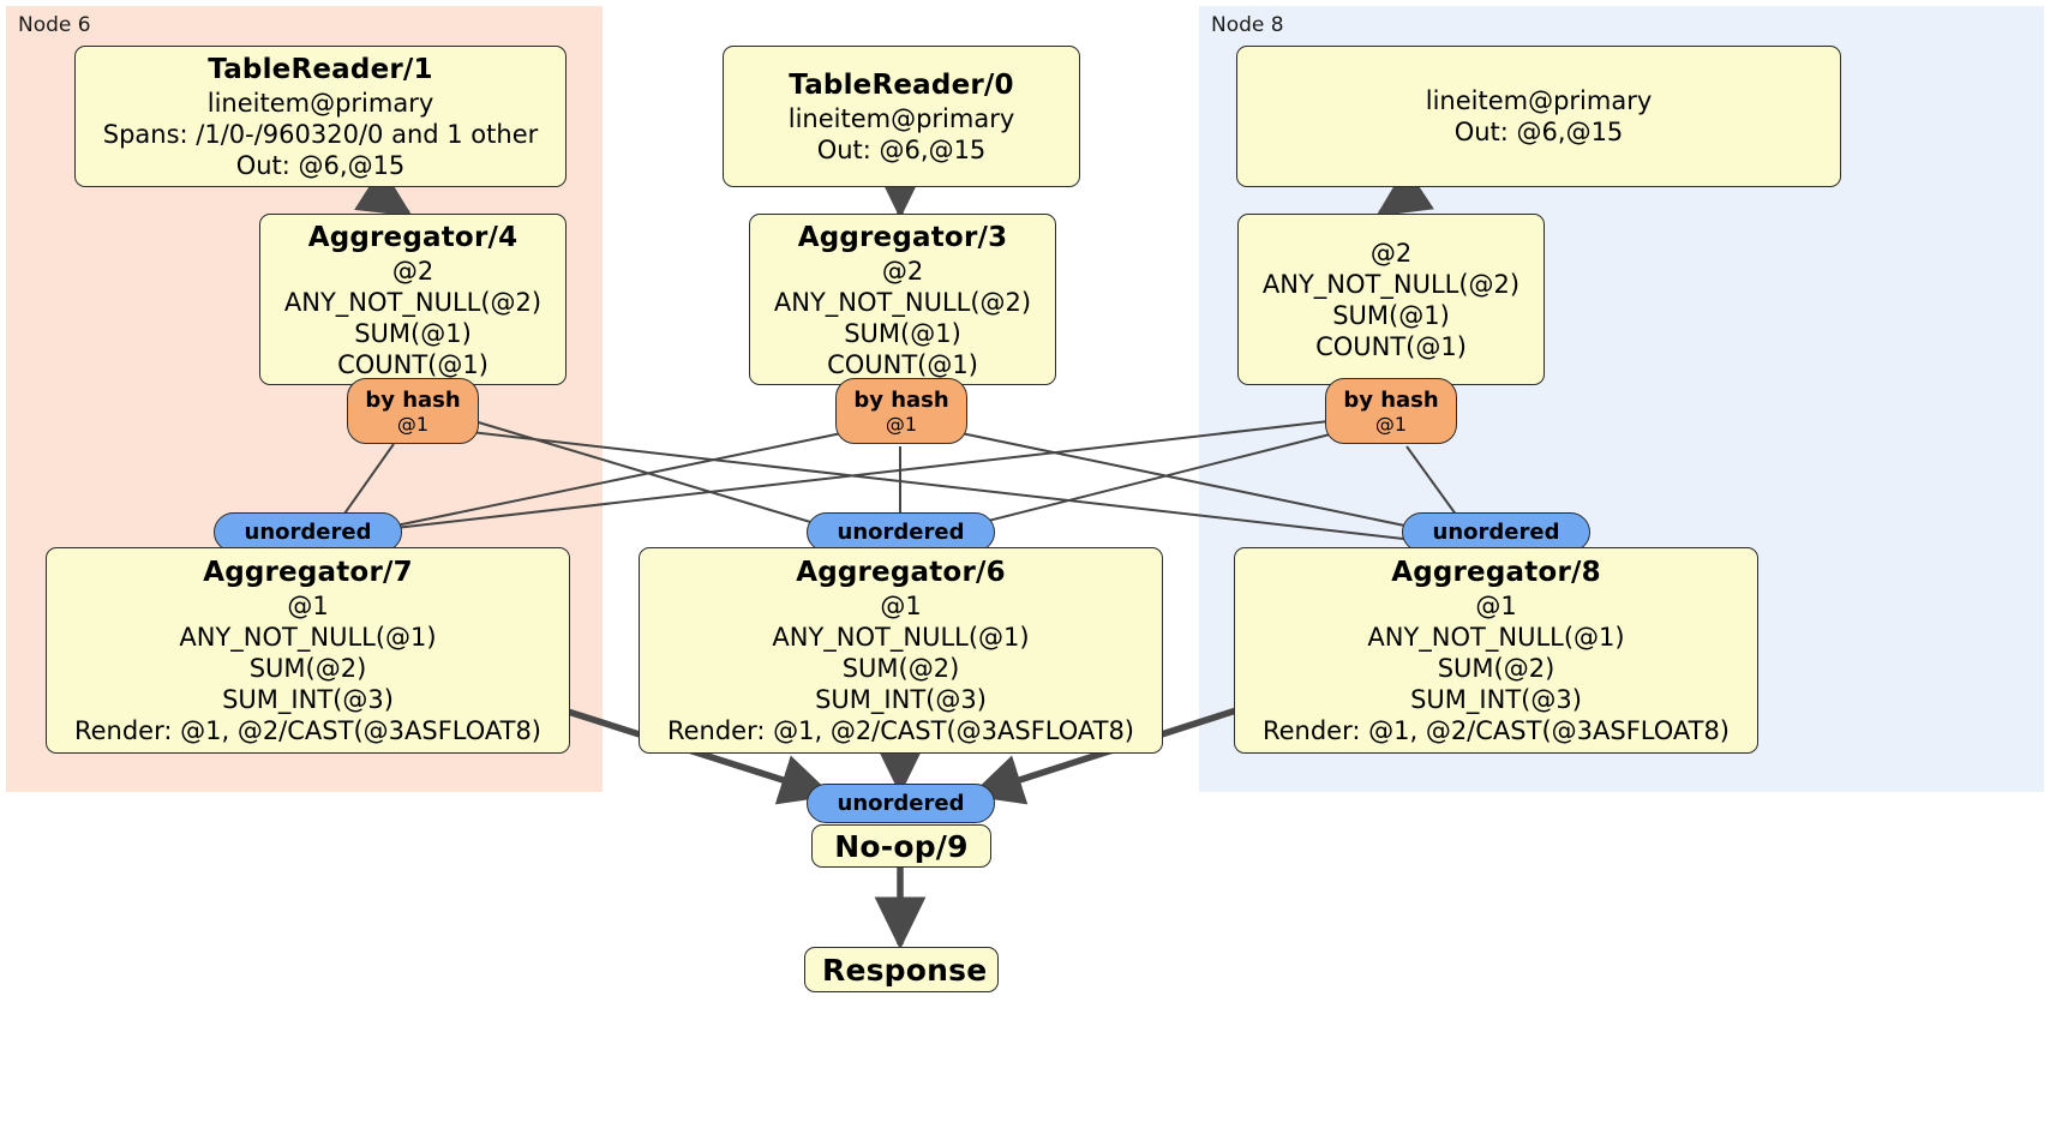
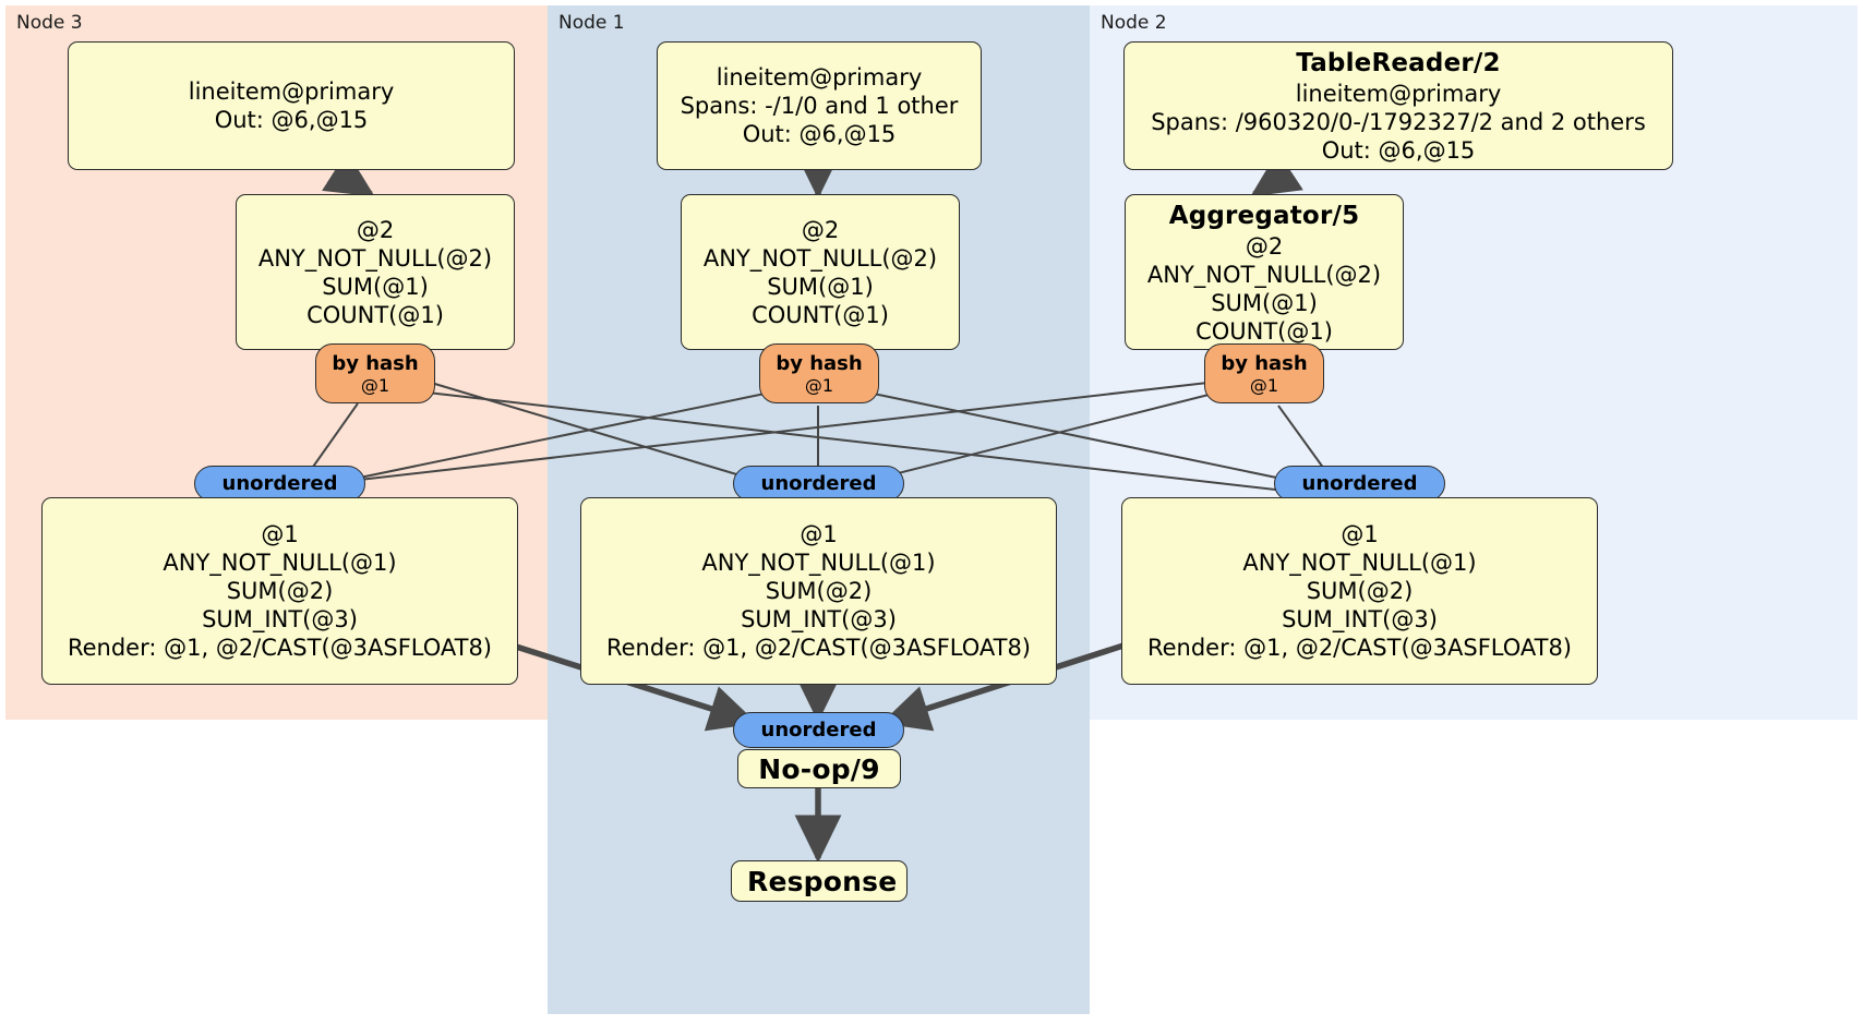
- Node 6
+ Node 3
+ Node 1
- Node 8
+ Node 2
- TableReader/1
  lineitem@primary
- Spans: /1/0-/960320/0 and 1 other
  Out: @6,@15
- TableReader/0
  lineitem@primary
+ Spans: -/1/0 and 1 other
  Out: @6,@15
+ TableReader/2
  lineitem@primary
+ Spans: /960320/0-/1792327/2 and 2 others
  Out: @6,@15
- Aggregator/4
  @2
  ANY_NOT_NULL(@2)
  SUM(@1)
  COUNT(@1)
- Aggregator/3
  @2
  ANY_NOT_NULL(@2)
  SUM(@1)
  COUNT(@1)
+ Aggregator/5
  @2
  ANY_NOT_NULL(@2)
  SUM(@1)
  COUNT(@1)
  by hash
  @1
  by hash
  @1
  by hash
  @1
  unordered
  unordered
  unordered
- Aggregator/7
  @1
  ANY_NOT_NULL(@1)
  SUM(@2)
  SUM_INT(@3)
  Render: @1, @2/CAST(@3ASFLOAT8)
- Aggregator/6
  @1
  ANY_NOT_NULL(@1)
  SUM(@2)
  SUM_INT(@3)
  Render: @1, @2/CAST(@3ASFLOAT8)
- Aggregator/8
  @1
  ANY_NOT_NULL(@1)
  SUM(@2)
  SUM_INT(@3)
  Render: @1, @2/CAST(@3ASFLOAT8)
  unordered
  No-op/9
  Response
